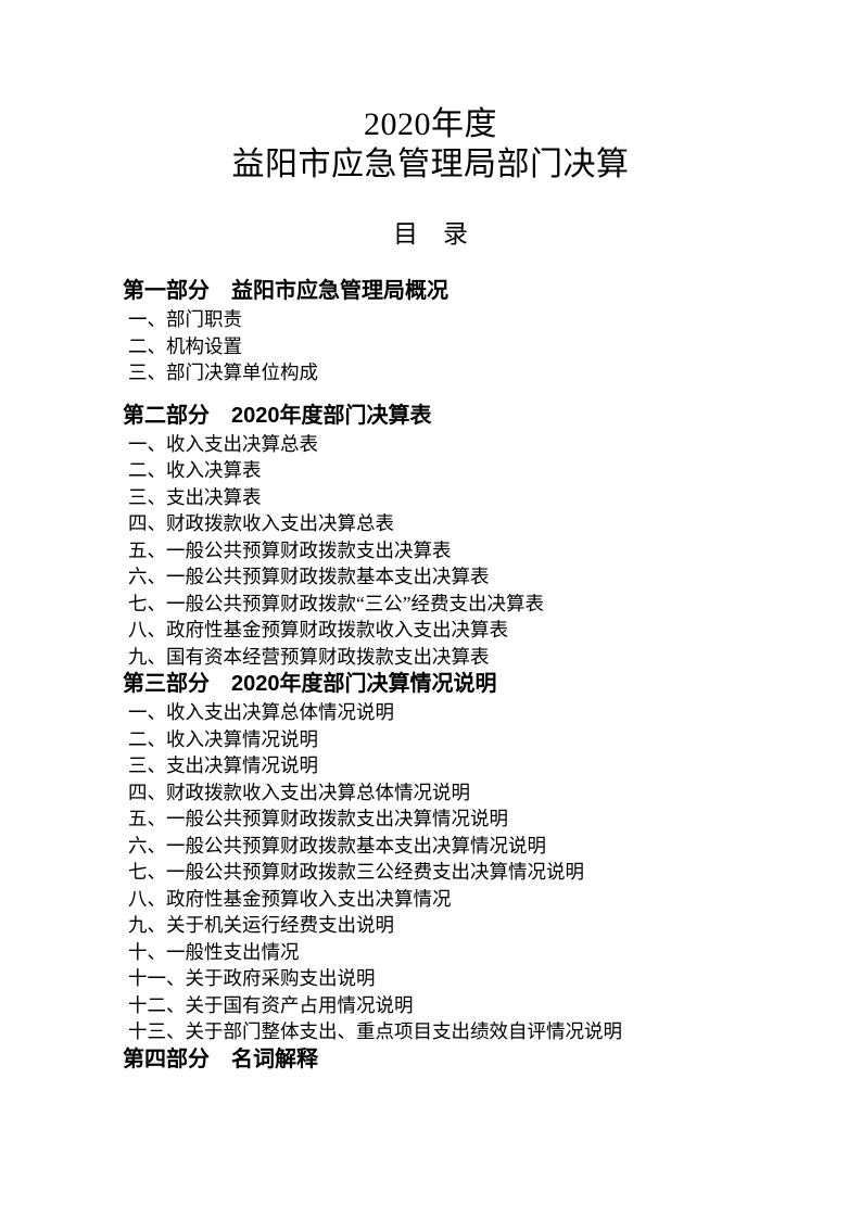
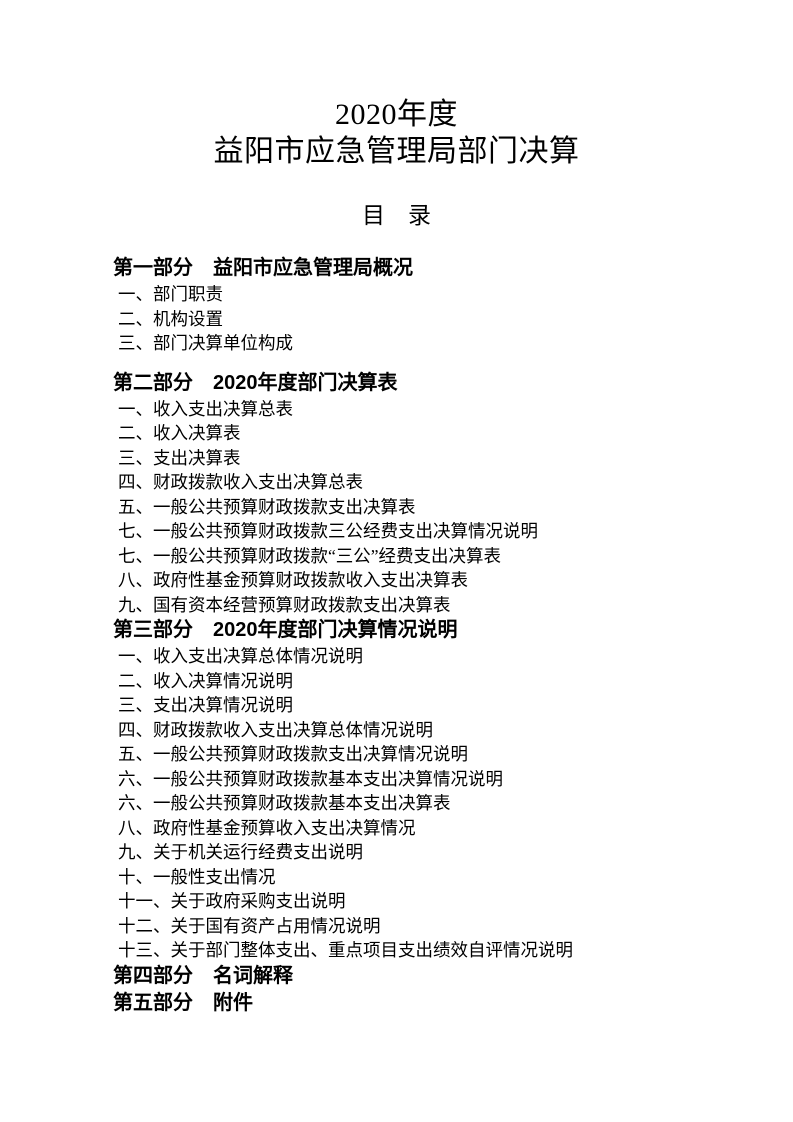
  2020年度
  益阳市应急管理局部门决算
  目 录
  第一部分 益阳市应急管理局概况
  一、部门职责
  二、机构设置
  三、部门决算单位构成
  第二部分 2020年度部门决算表
  一、收入支出决算总表
  二、收入决算表
  三、支出决算表
  四、财政拨款收入支出决算总表
  五、一般公共预算财政拨款支出决算表
- 六、一般公共预算财政拨款基本支出决算表
+ 七、一般公共预算财政拨款三公经费支出决算情况说明
  七、一般公共预算财政拨款“三公”经费支出决算表
  八、政府性基金预算财政拨款收入支出决算表
  九、国有资本经营预算财政拨款支出决算表
  第三部分 2020年度部门决算情况说明
  一、收入支出决算总体情况说明
  二、收入决算情况说明
  三、支出决算情况说明
  四、财政拨款收入支出决算总体情况说明
  五、一般公共预算财政拨款支出决算情况说明
  六、一般公共预算财政拨款基本支出决算情况说明
- 七、一般公共预算财政拨款三公经费支出决算情况说明
+ 六、一般公共预算财政拨款基本支出决算表
  八、政府性基金预算收入支出决算情况
  九、关于机关运行经费支出说明
  十、一般性支出情况
  十一、关于政府采购支出说明
  十二、关于国有资产占用情况说明
  十三、关于部门整体支出、重点项目支出绩效自评情况说明
  第四部分 名词解释
+ 第五部分 附件
